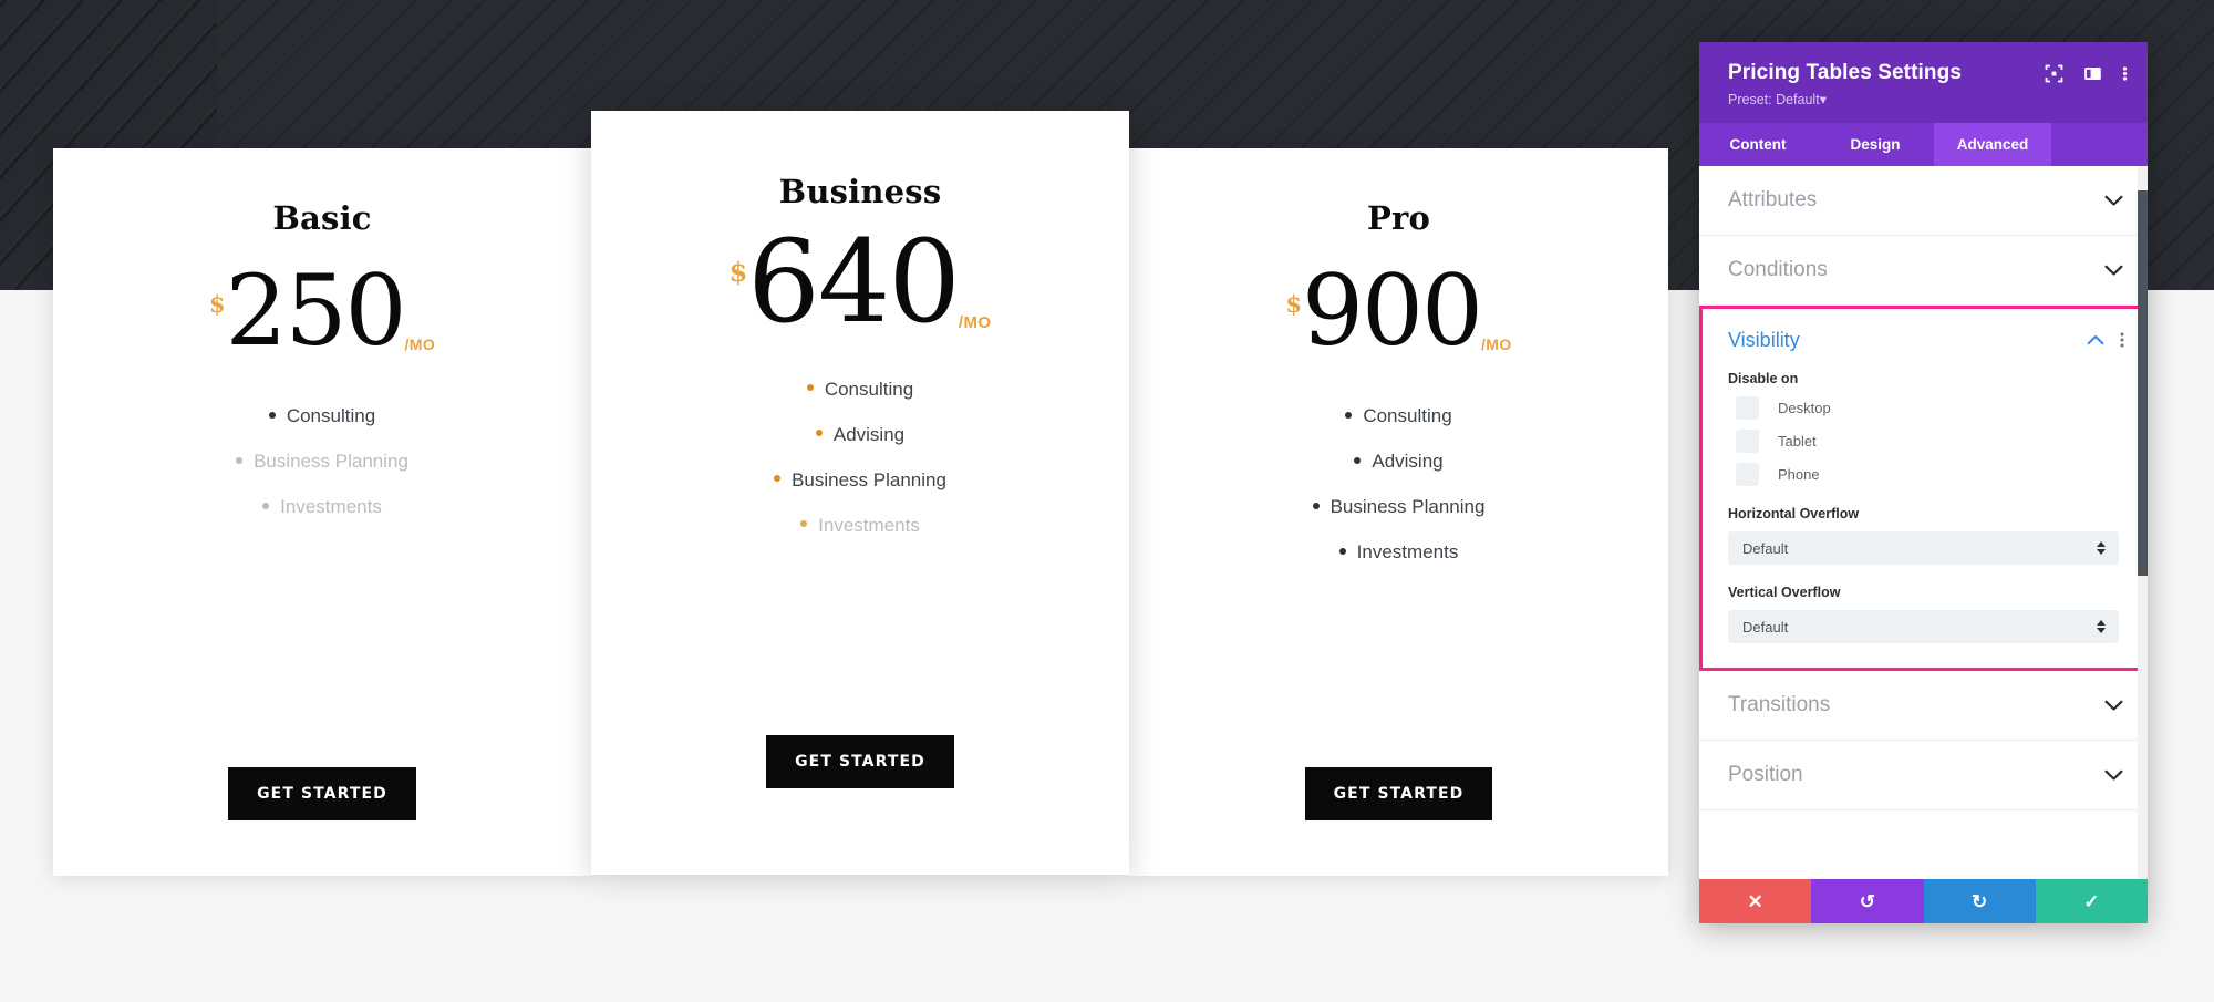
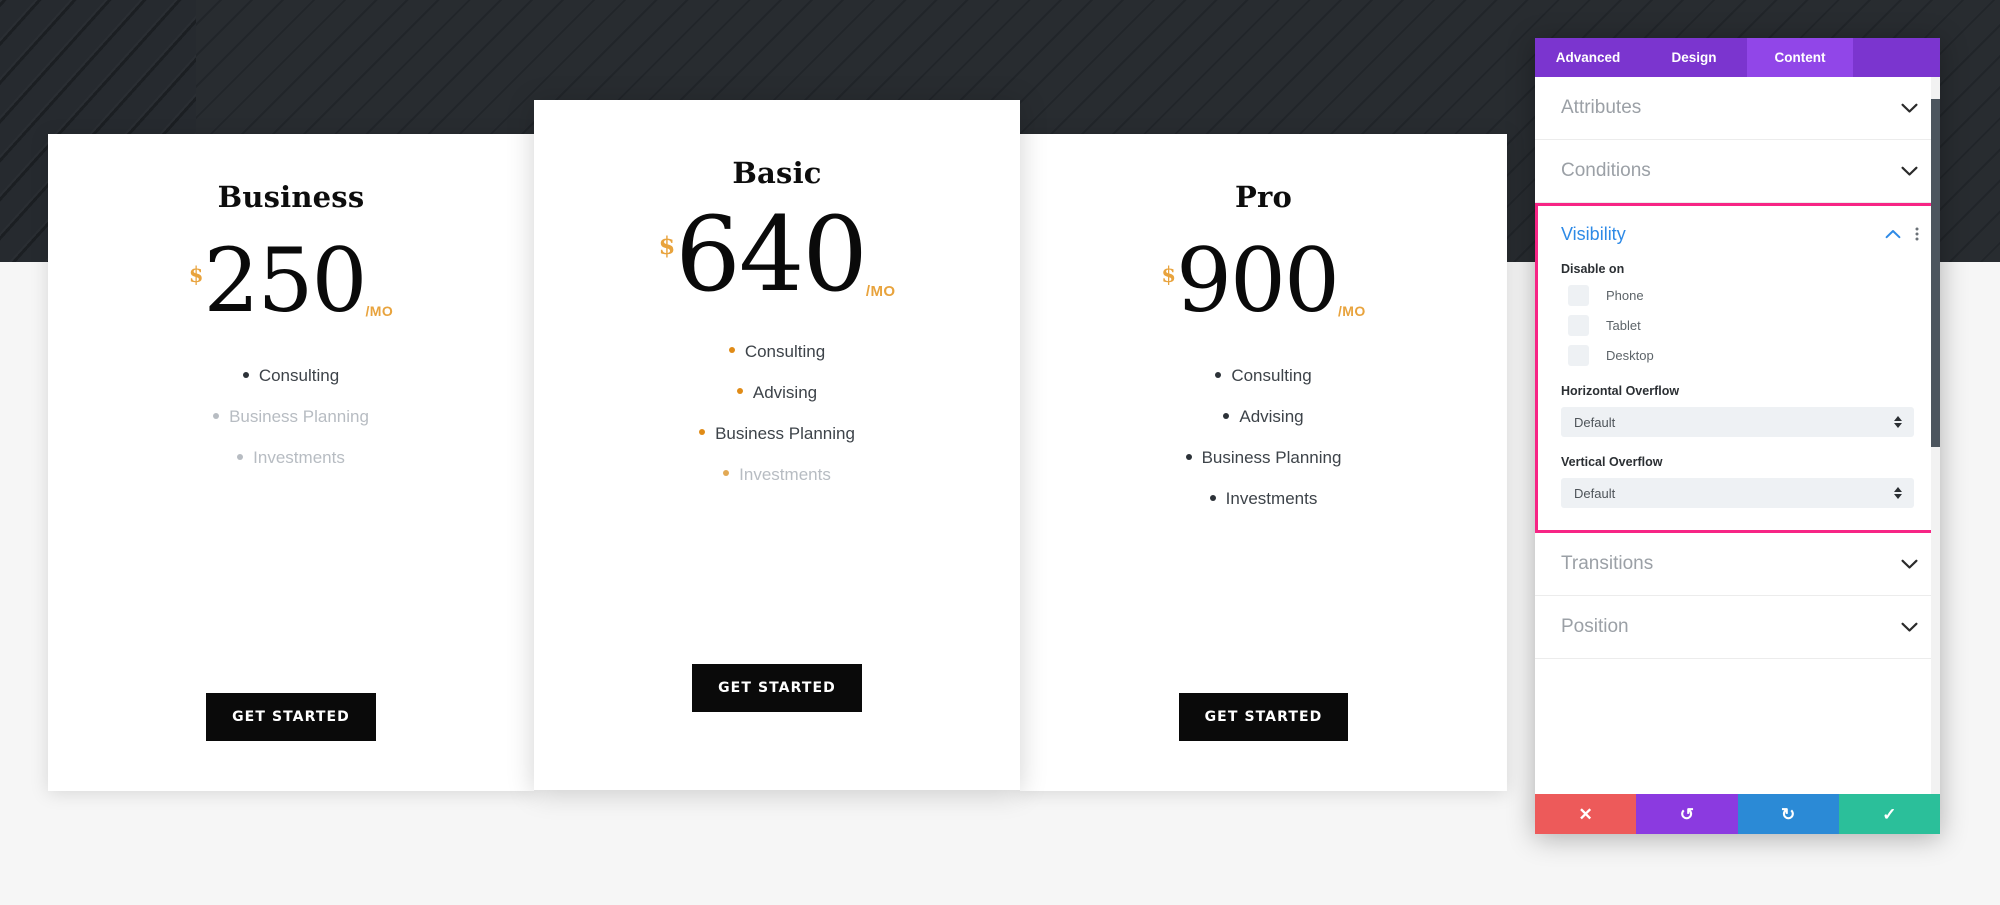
- Basic
+ Business
  $
  250
  /MO
  Consulting
  Business Planning
  Investments
  GET STARTED
- Business
+ Basic
  $
  640
  /MO
  Consulting
  Advising
  Business Planning
  Investments
  GET STARTED
  Pro
  $
  900
  /MO
  Consulting
  Advising
  Business Planning
  Investments
  GET STARTED
- Pricing Tables Settings
- Preset: Default▾
- Content
+ Advanced
  Design
- Advanced
+ Content
  Attributes
  Conditions
  Visibility
  Disable on
- Desktop
+ Phone
  Tablet
- Phone
+ Desktop
  Horizontal Overflow
  Default
  Vertical Overflow
  Default
  Transitions
  Position
  ✕
  ↺
  ↻
  ✓
